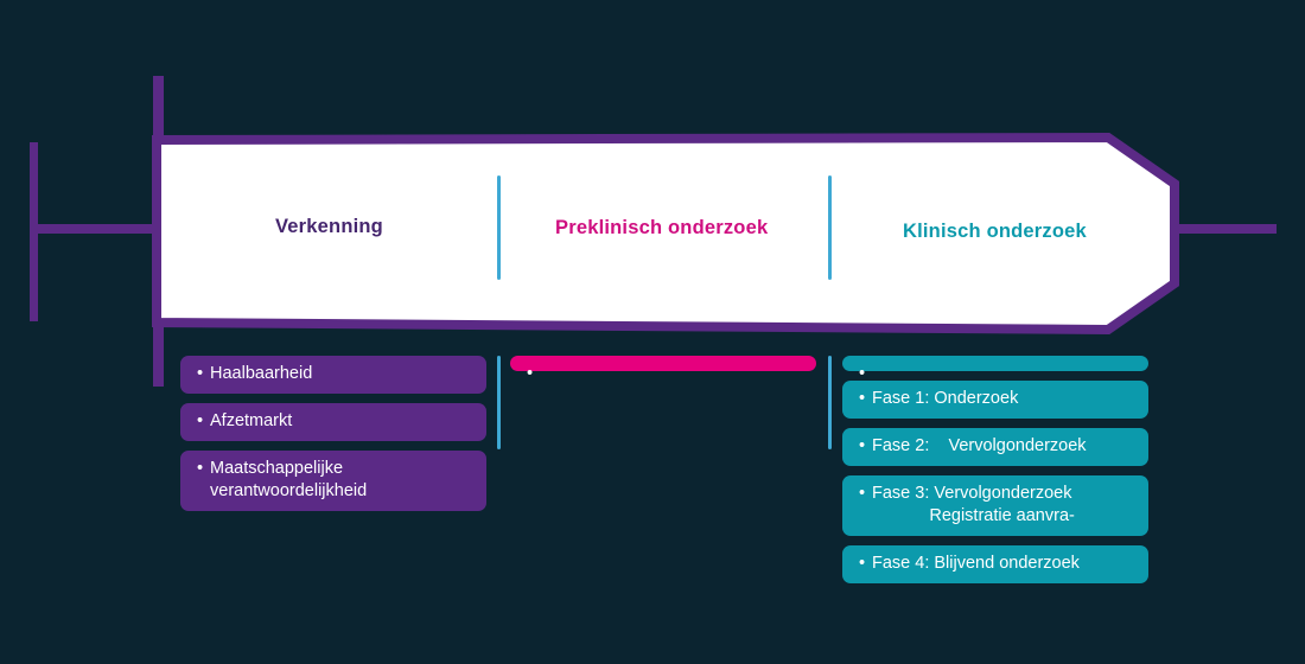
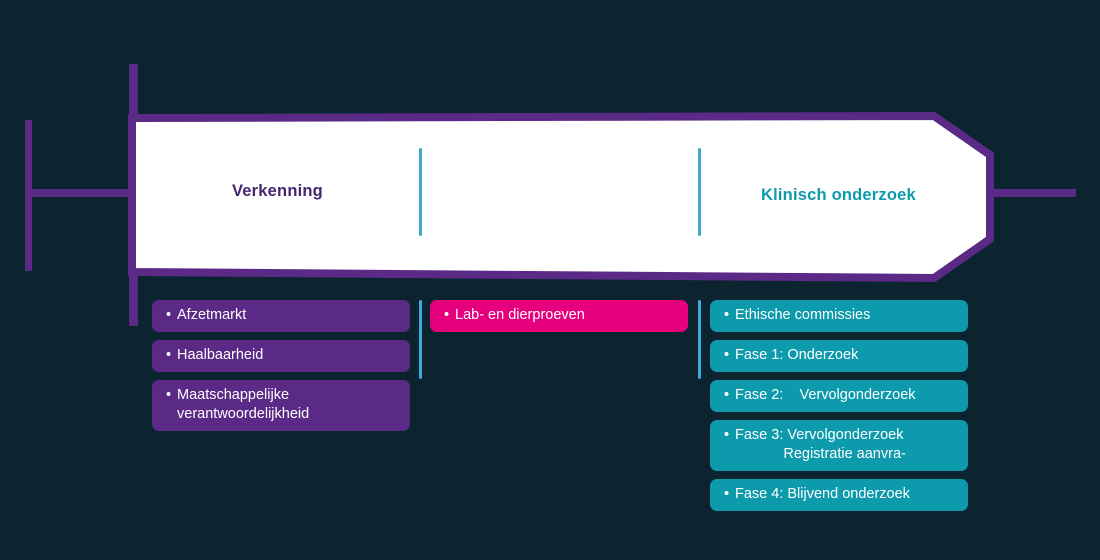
  Verkenning
- Preklinisch onderzoek
  Klinisch onderzoek
  •
- Haalbaarheid
+ Afzetmarkt
  •
- Afzetmarkt
+ Haalbaarheid
  •
  Maatschappelijke
  verantwoordelijkheid
  •
+ Lab- en dierproeven
  •
+ Ethische commissies
  •
  Fase 1: Onderzoek
  •
  Fase 2: Vervolgonderzoek
  •
  Fase 3: Vervolgonderzoek
  Registratie aanvra-
  •
  Fase 4: Blijvend onderzoek
